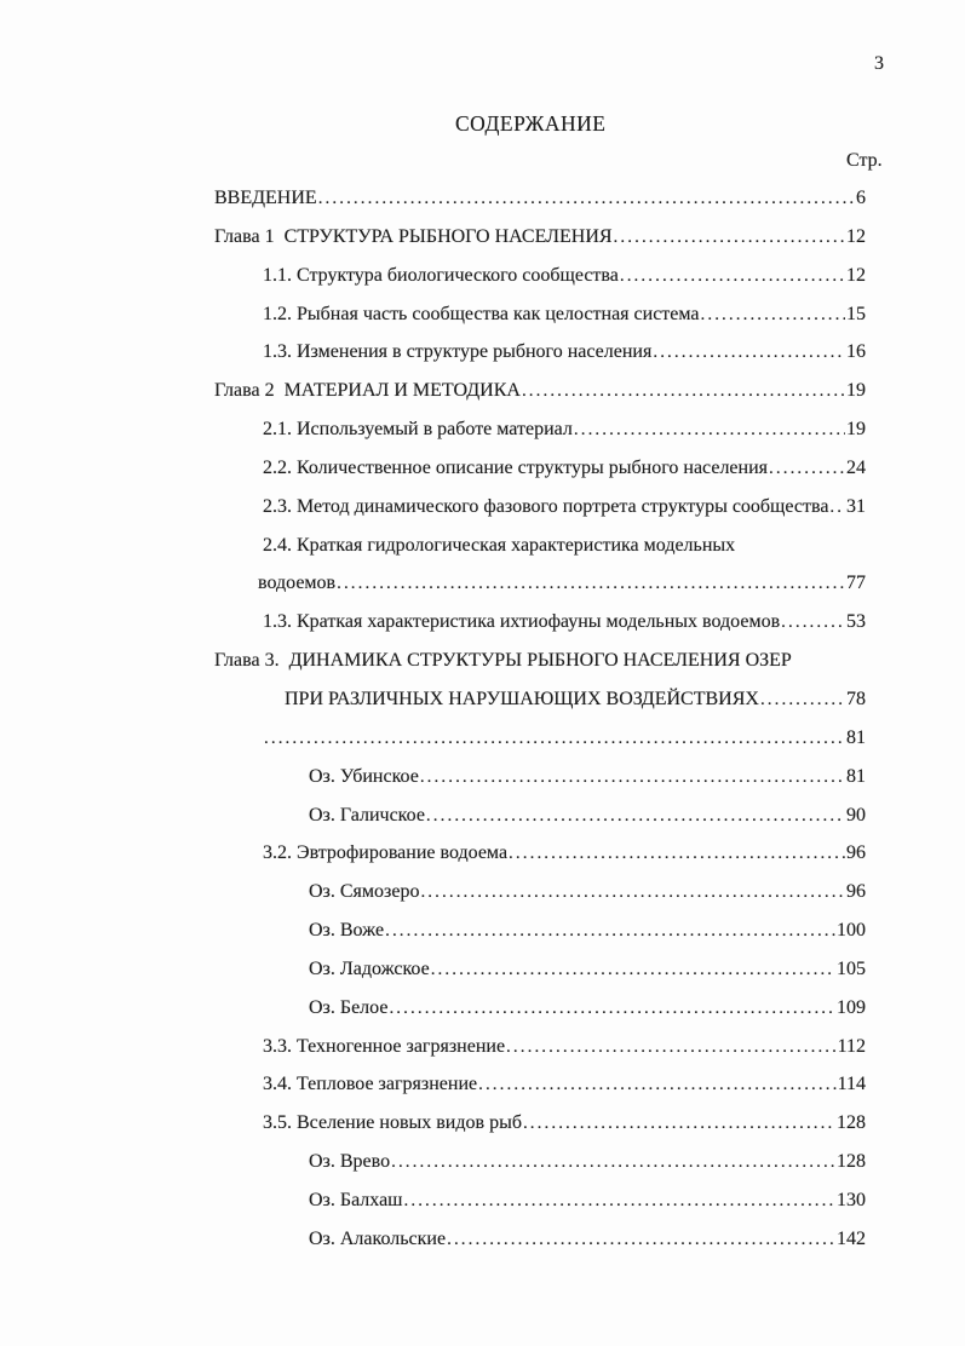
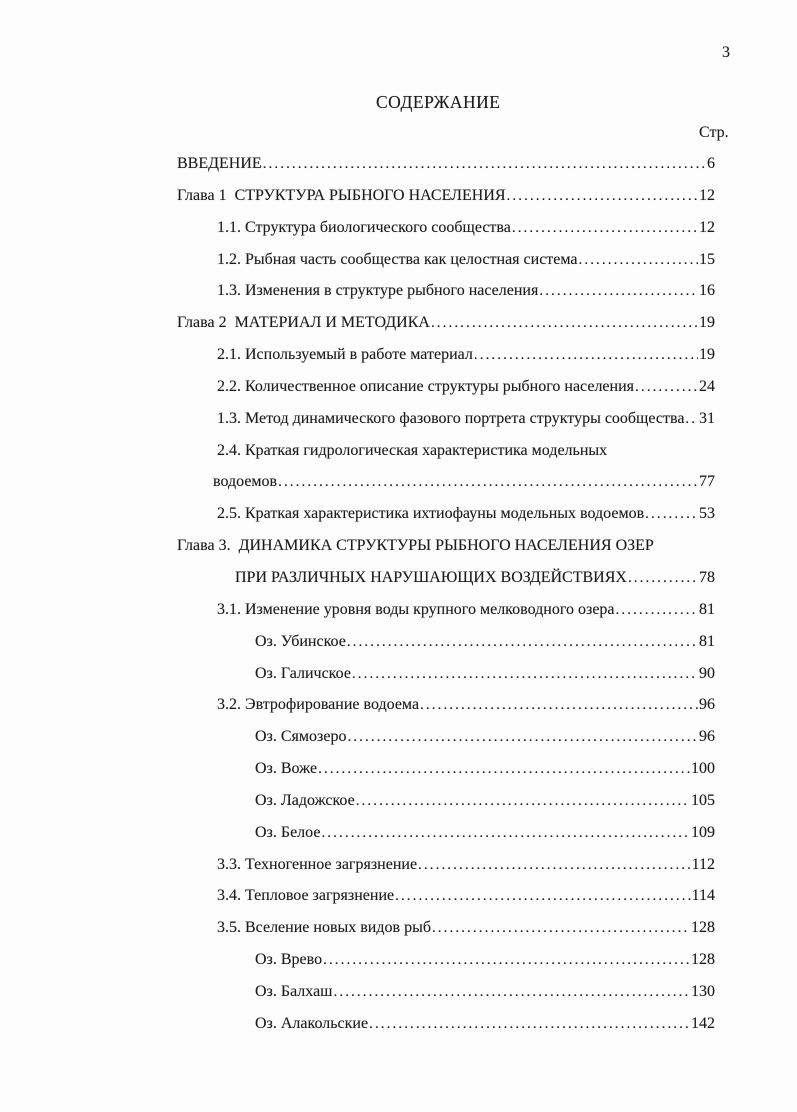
  3
  СОДЕРЖАНИЕ
  Стр.
  ВВЕДЕНИЕ
  6
  Глава 1 СТРУКТУРА РЫБНОГО НАСЕЛЕНИЯ
  12
  1.1. Структура биологического сообщества
  12
  1.2. Рыбная часть сообщества как целостная система
  15
  1.3. Изменения в структуре рыбного населения
  16
  Глава 2 МАТЕРИАЛ И МЕТОДИКА
  19
  2.1. Используемый в работе материал
  19
  2.2. Количественное описание структуры рыбного населения
  24
- 2.3. Метод динамического фазового портрета структуры сообщества
+ 1.3. Метод динамического фазового портрета структуры сообщества
  31
  2.4. Краткая гидрологическая характеристика модельных
  водоемов
  77
- 1.3. Краткая характеристика ихтиофауны модельных водоемов
+ 2.5. Краткая характеристика ихтиофауны модельных водоемов
  53
  Глава 3. ДИНАМИКА СТРУКТУРЫ РЫБНОГО НАСЕЛЕНИЯ ОЗЕР
  ПРИ РАЗЛИЧНЫХ НАРУШАЮЩИХ ВОЗДЕЙСТВИЯХ
  78
+ 3.1. Изменение уровня воды крупного мелководного озера
  81
  Оз. Убинское
  81
  Оз. Галичское
  90
  3.2. Эвтрофирование водоема
  96
  Оз. Сямозеро
  96
  Оз. Воже
  100
  Оз. Ладожское
  105
  Оз. Белое
  109
  3.3. Техногенное загрязнение
  112
  3.4. Тепловое загрязнение
  114
  3.5. Вселение новых видов рыб
  128
  Оз. Врево
  128
  Оз. Балхаш
  130
  Оз. Алакольские
  142
